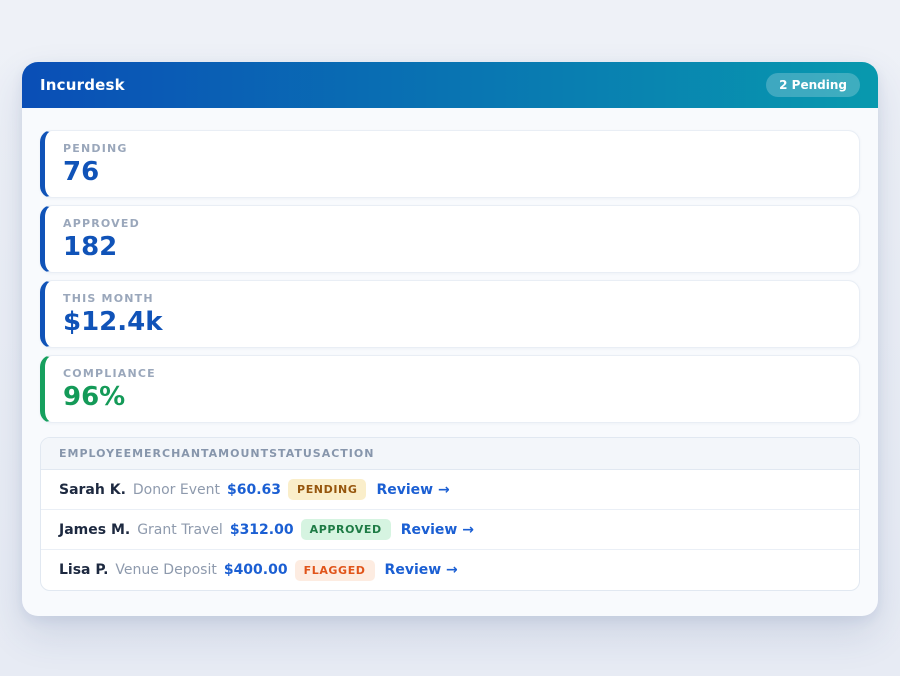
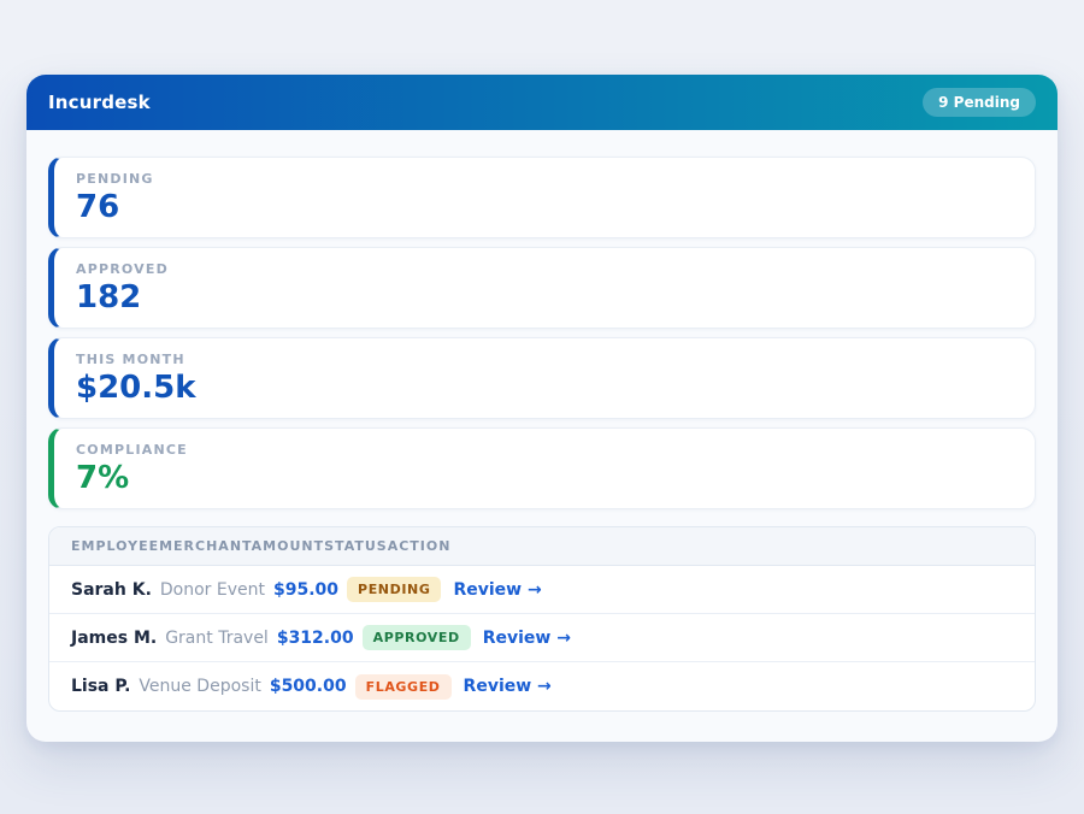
  Incurdesk
- 2 Pending
+ 9 Pending
  PENDING
  76
  APPROVED
  182
  THIS MONTH
- $12.4k
+ $20.5k
  COMPLIANCE
- 96%
+ 7%
  EMPLOYEEMERCHANTAMOUNTSTATUSACTION
  Sarah K.
  Donor Event
- $60.63
+ $95.00
  PENDING
  Review →
  James M.
  Grant Travel
  $312.00
  APPROVED
  Review →
  Lisa P.
  Venue Deposit
- $400.00
+ $500.00
  FLAGGED
  Review →
